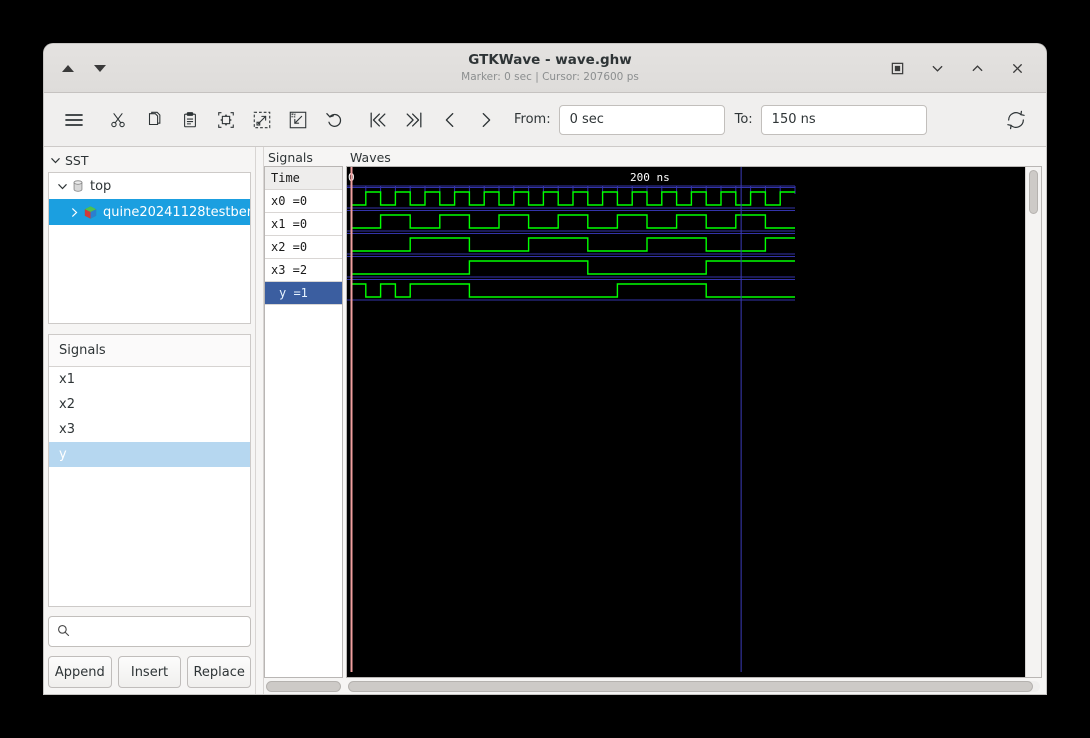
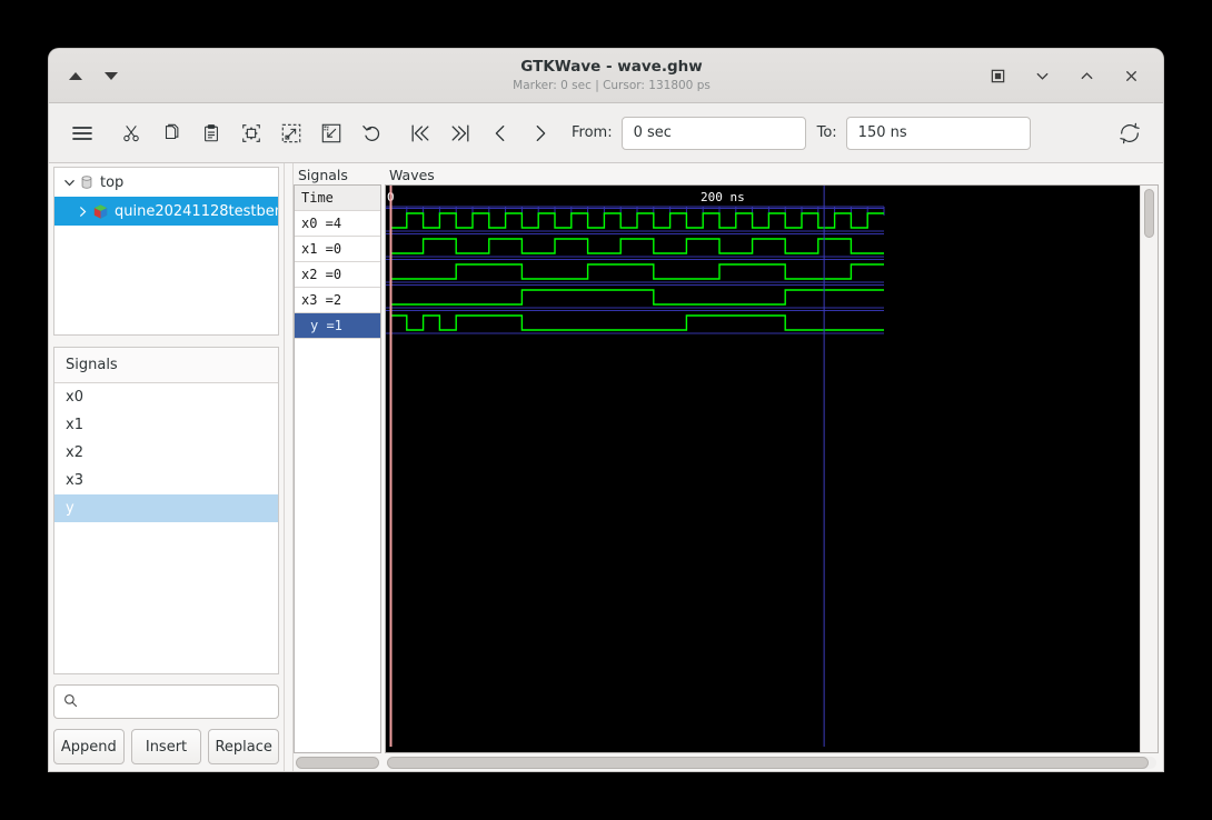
  GTKWave - wave.ghw
- Marker: 0 sec | Cursor: 207600 ps
+ Marker: 0 sec | Cursor: 131800 ps
  From:
  0 sec
  To:
  150 ns
- SST
  top
  quine20241128testbe
  Signals
+ x0
  x1
  x2
  x3
  y
  Append
  Insert
  Replace
  Signals
  Time
- x0 =0
+ x0 =4
  x1 =0
  x2 =0
  x3 =2
  y =1
  Waves
  200 ns
